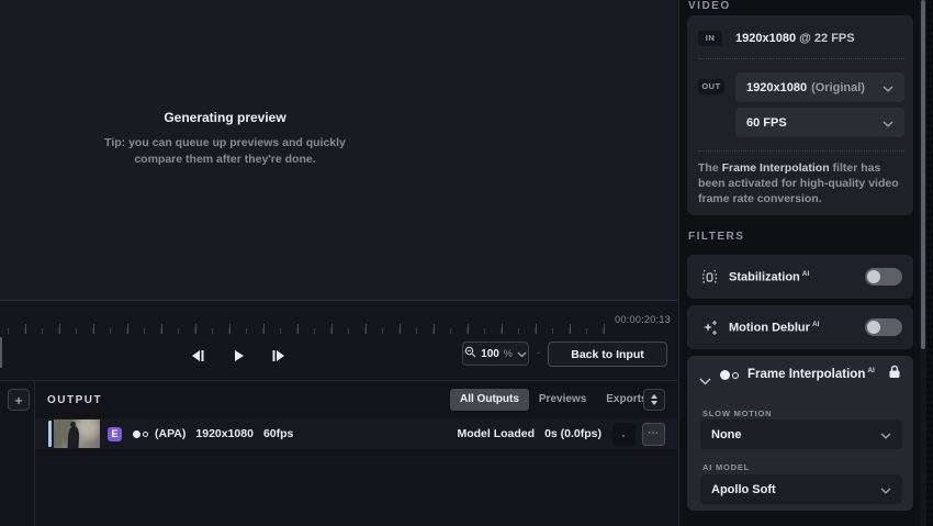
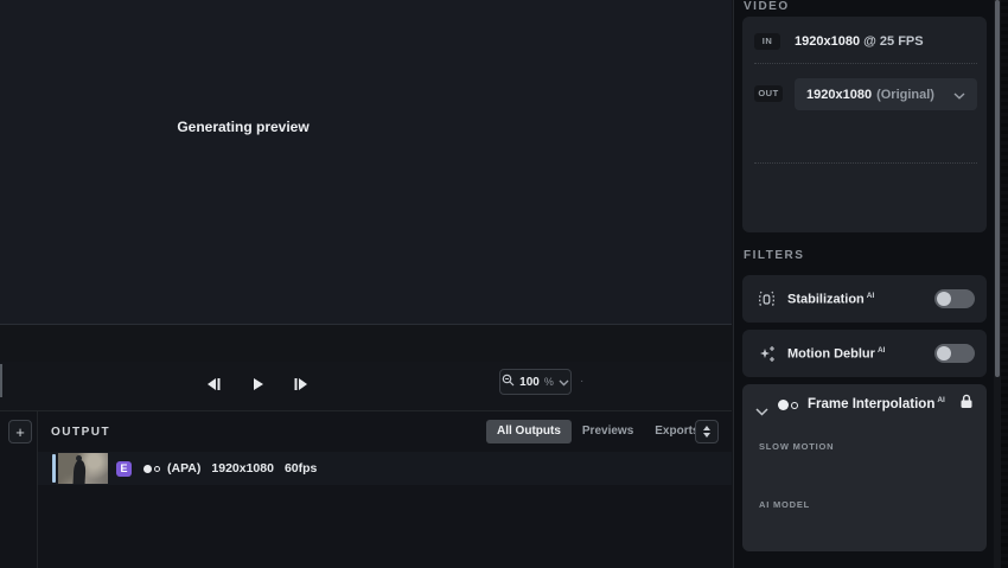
  Generating preview
- Tip: you can queue up previews and quickly compare them after they're done.
- 00:00:20:13
  100
  %
  ·
- Back to Input
  +
  OUTPUT
  All Outputs
  Previews
  Export
  ·
  E
  (APA)
  1920x1080
  60fps
- Model Loaded
- 0s (0.0fps)
- ⋯
  VIDEO
  IN
- 1920x1080 @ 22 FPS
+ 1920x1080 @ 25 FPS
  OUT
  1920x1080
  (Original)
- 60 FPS
- The Frame Interpolation filter has been activated for high-quality video frame rate conversion.
  FILTERS
  Stabilization
  Motion Deblur
  Frame Interpolation
  SLOW MOTION
- None
  AI MODEL
- Apollo Soft
